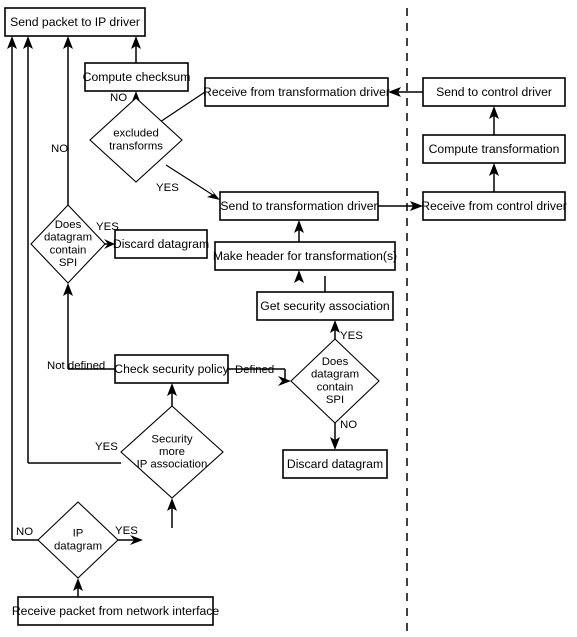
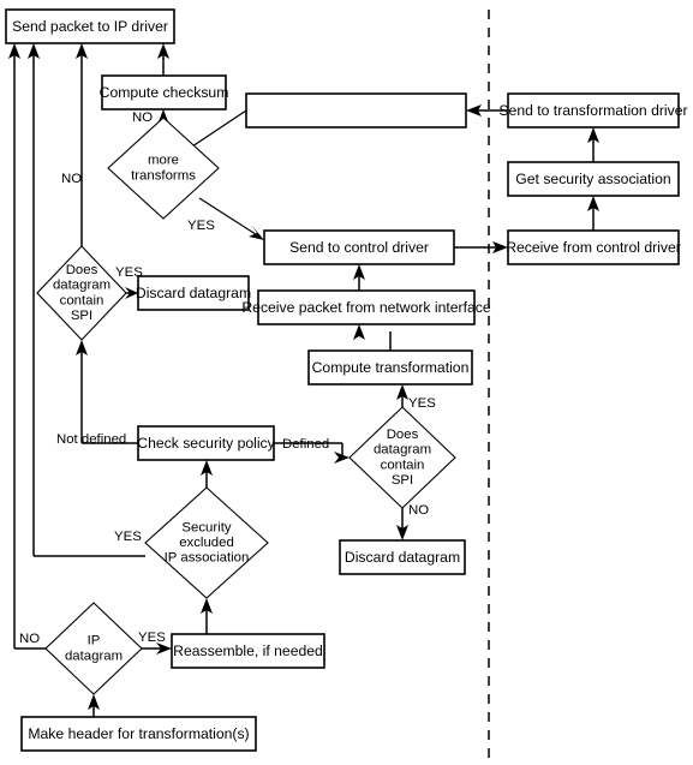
  Send packet to IP driver
  Compute checksum
- Receive from transformation driver
- Send to control driver
+ Send to transformation driver
- Compute transformation
+ Get security association
- Send to transformation driver
+ Send to control driver
  Receive from control driver
  Discard datagram
- Make header for transformation(s)
+ Receive packet from network interface
- Get security association
+ Compute transformation
  Check security policy
  Discard datagram
+ Reassemble, if needed
- Receive packet from network interface
+ Make header for transformation(s)
- excluded
+ more
  transforms
  Does
  datagram
  contain
  SPI
  Does
  datagram
  contain
  SPI
  Security
- more
+ excluded
  IP association
  IP
  datagram
  NO
  NO
  YES
  YES
  Not defined
  Defined
  YES
  NO
  YES
  NO
  YES
